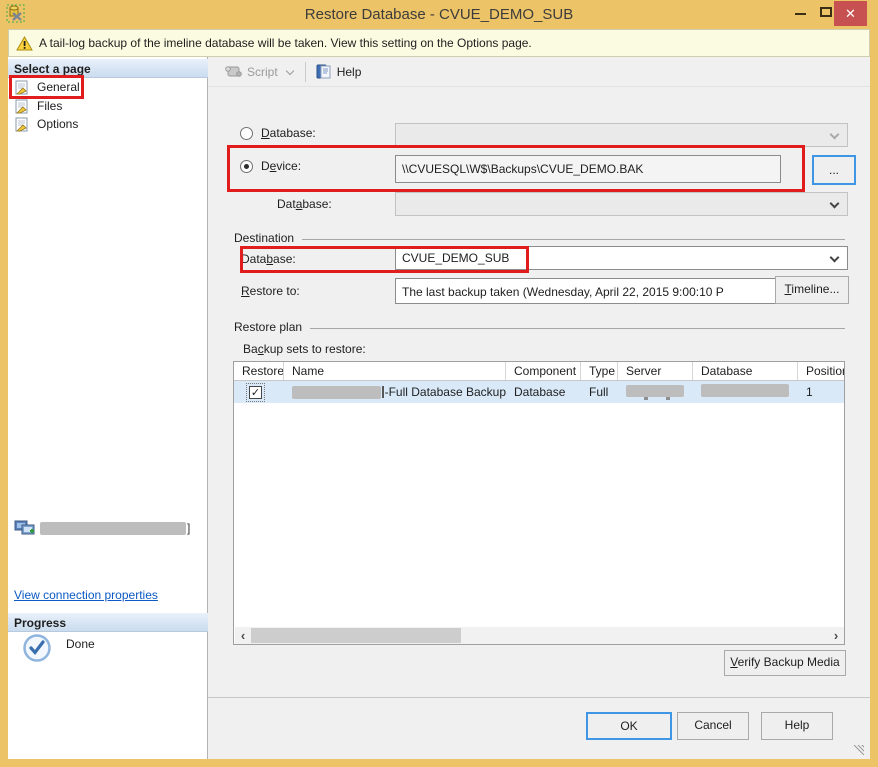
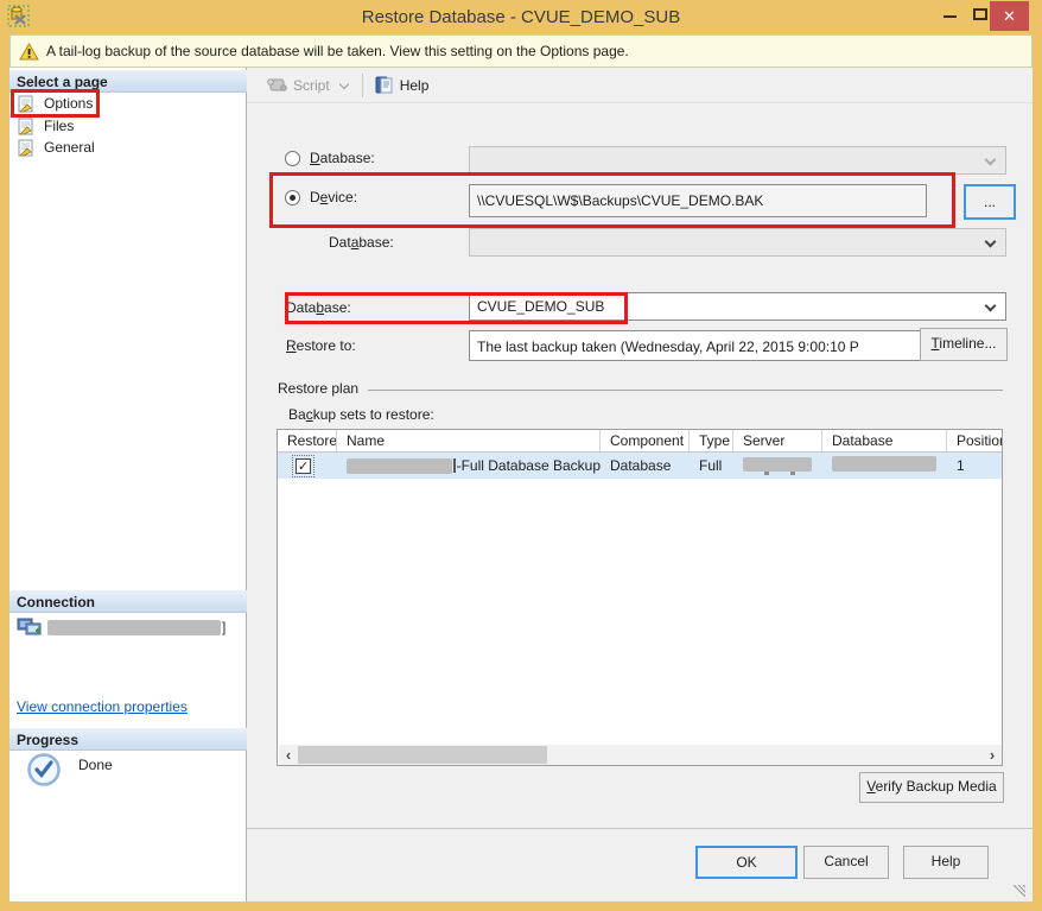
  Restore Database - CVUE_DEMO_SUB
  ✕
- A tail-log backup of the imeline database will be taken. View this setting on the Options page.
+ A tail-log backup of the source database will be taken. View this setting on the Options page.
  Select a page
- General
+ Options
  Files
- Options
+ General
+ Connection
  ]
  View connection properties
  Progress
  Done
  Script
  Help
  Database:
  Device:
  \\CVUESQL\W$\Backups\CVUE_DEMO.BAK
  ...
  Database:
- Destination
  Database:
  CVUE_DEMO_SUB
  Restore to:
  The last backup taken (Wednesday, April 22, 2015 9:00:10 P
  Timeline...
  Restore plan
  Backup sets to restore:
  Restore
  Name
  Component
  Type
  Server
  Database
  Positio
  ✓
  -Full Database Backup
  Database
  Full
  1
  ‹
  ›
  Verify Backup Media
  OK
  Cancel
  Help
